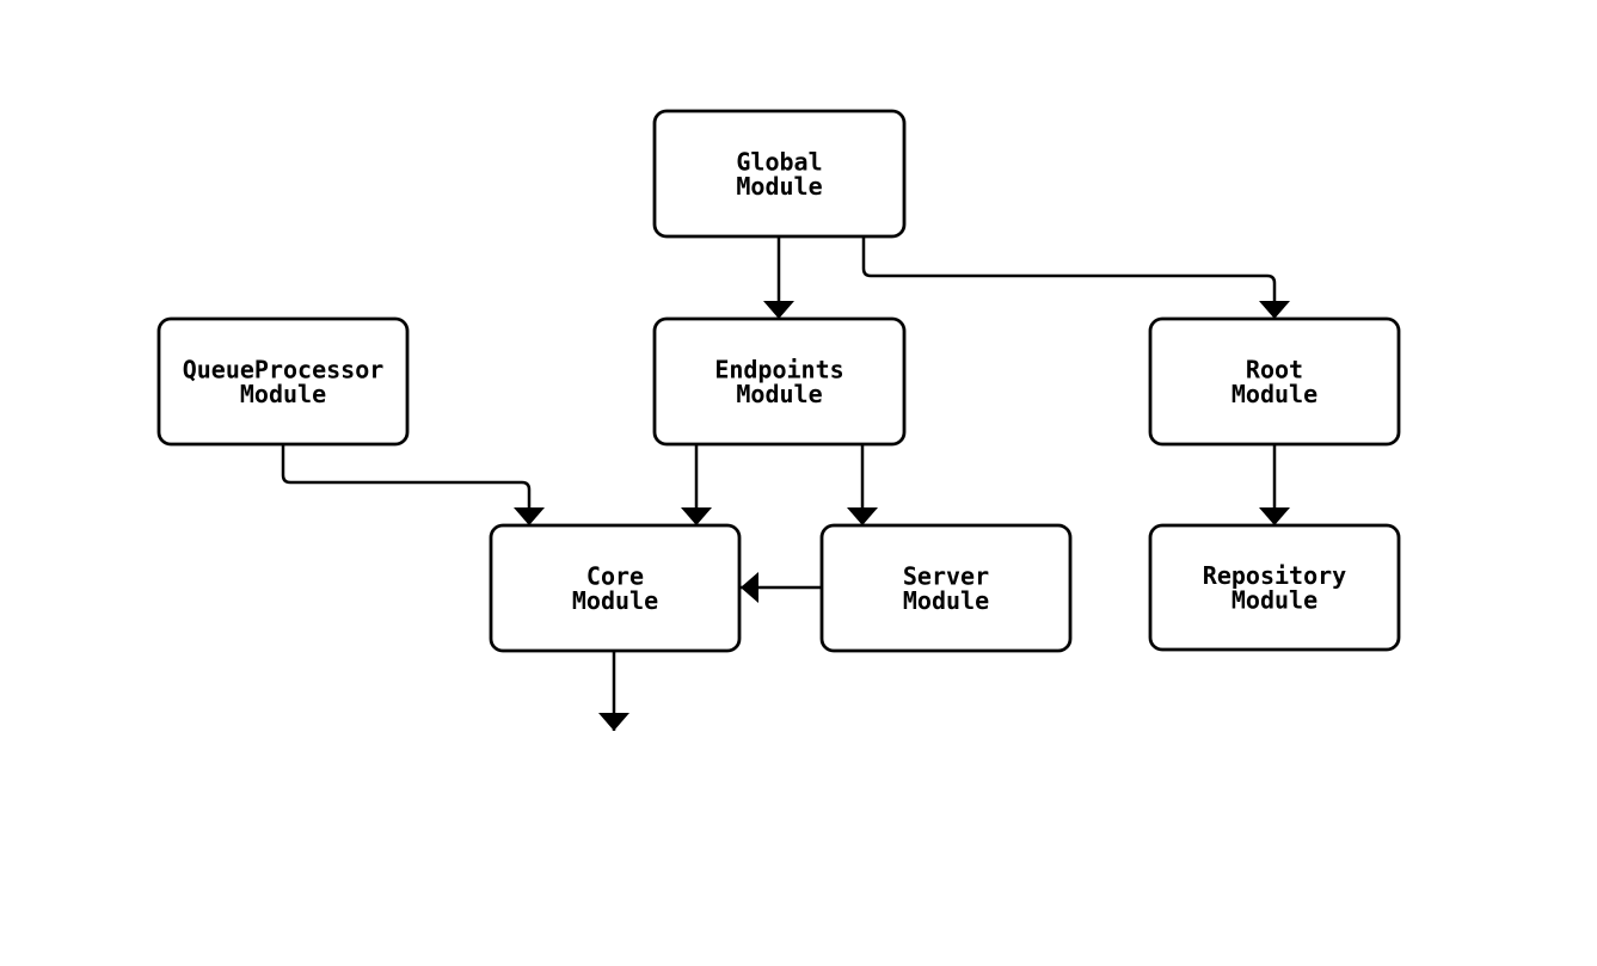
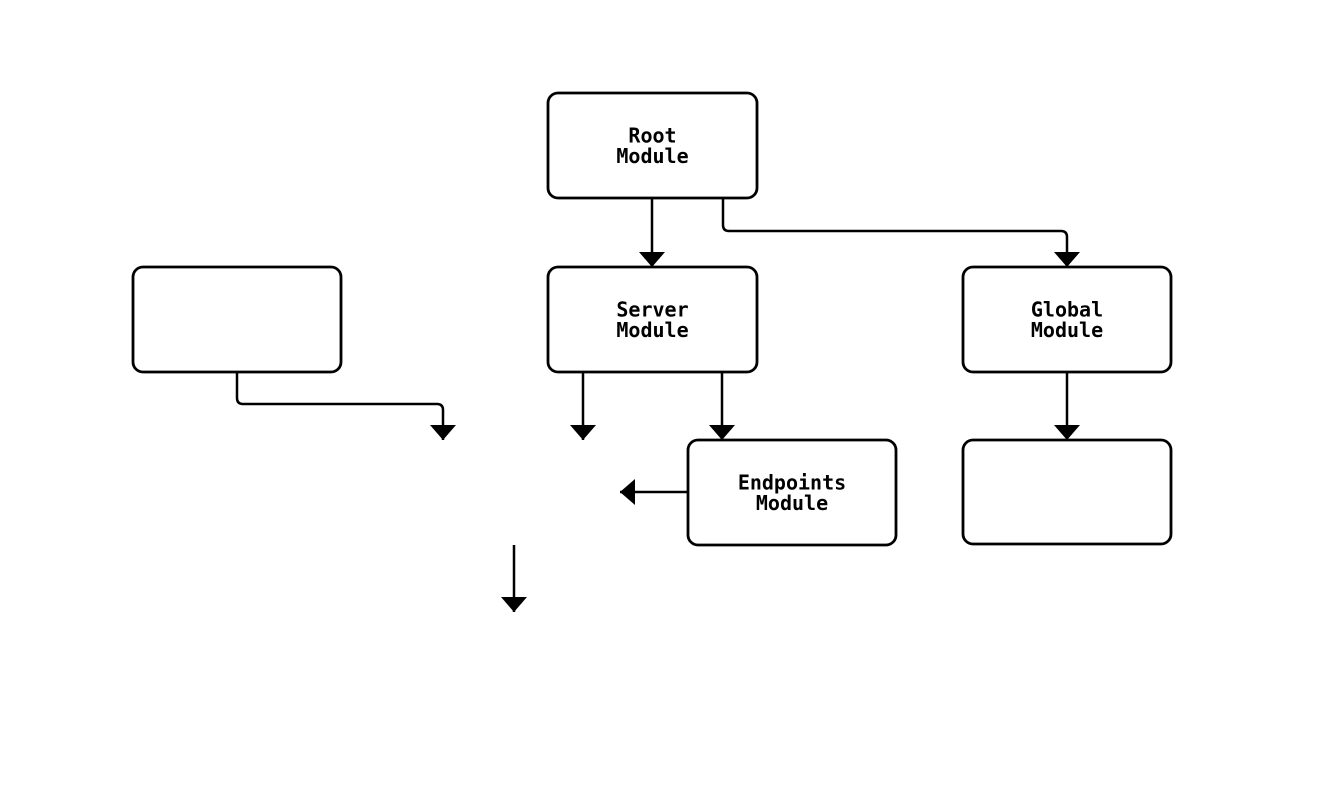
- Global Module
+ Root Module
- QueueProcessor Module
- Endpoints Module
+ Server Module
- Root Module
+ Global Module
- Core Module
- Server Module
+ Endpoints Module
- Repository Module
